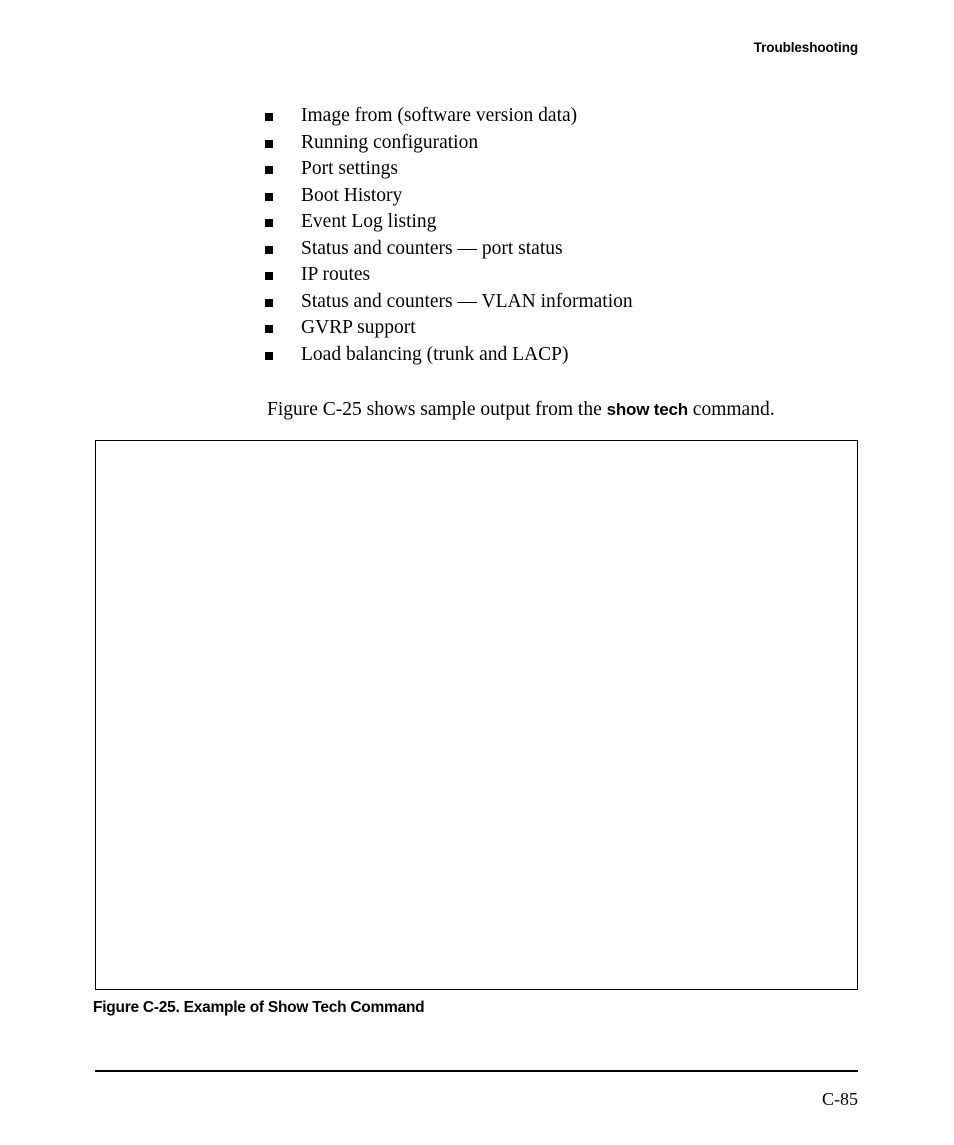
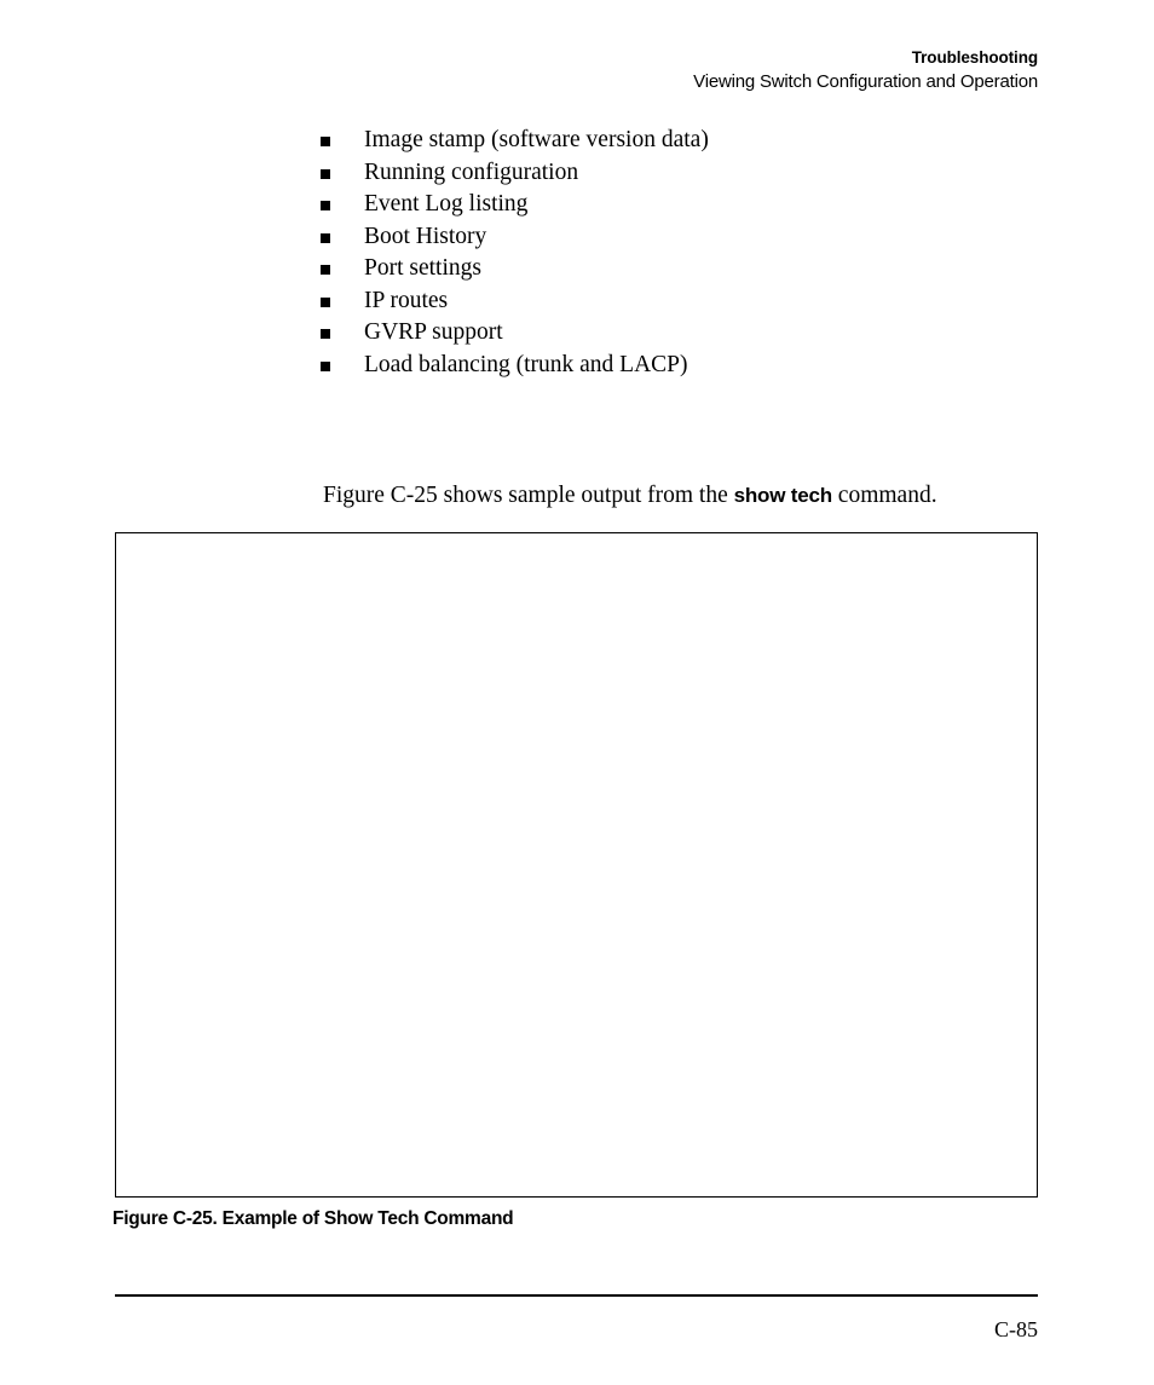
  Troubleshooting
+ Viewing Switch Configuration and Operation
- Image from (software version data)
+ Image stamp (software version data)
  Running configuration
- Port settings
+ Event Log listing
  Boot History
- Event Log listing
+ Port settings
- Status and counters — port status
  IP routes
- Status and counters — VLAN information
  GVRP support
  Load balancing (trunk and LACP)
  Figure C-25 shows sample output from the show tech command.
  Figure C-25. Example of Show Tech Command
  C-85
